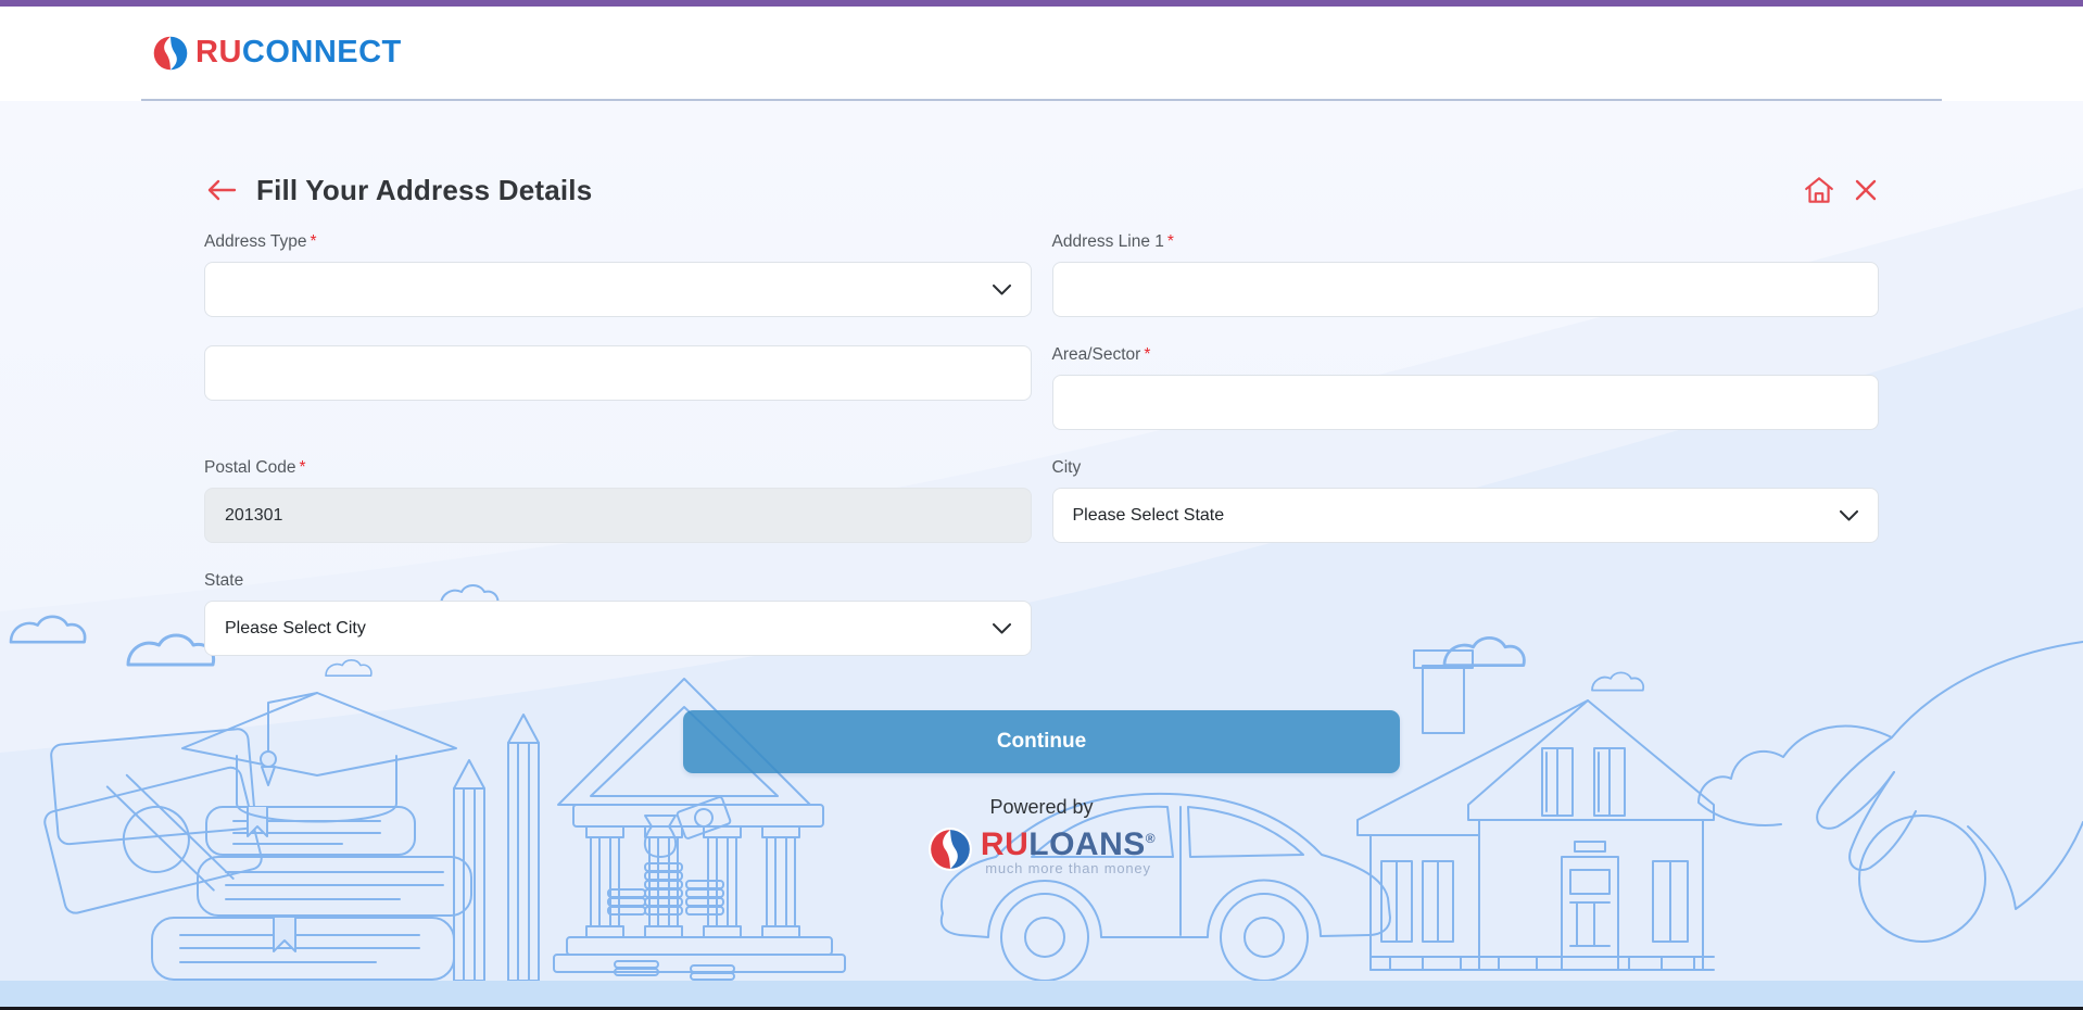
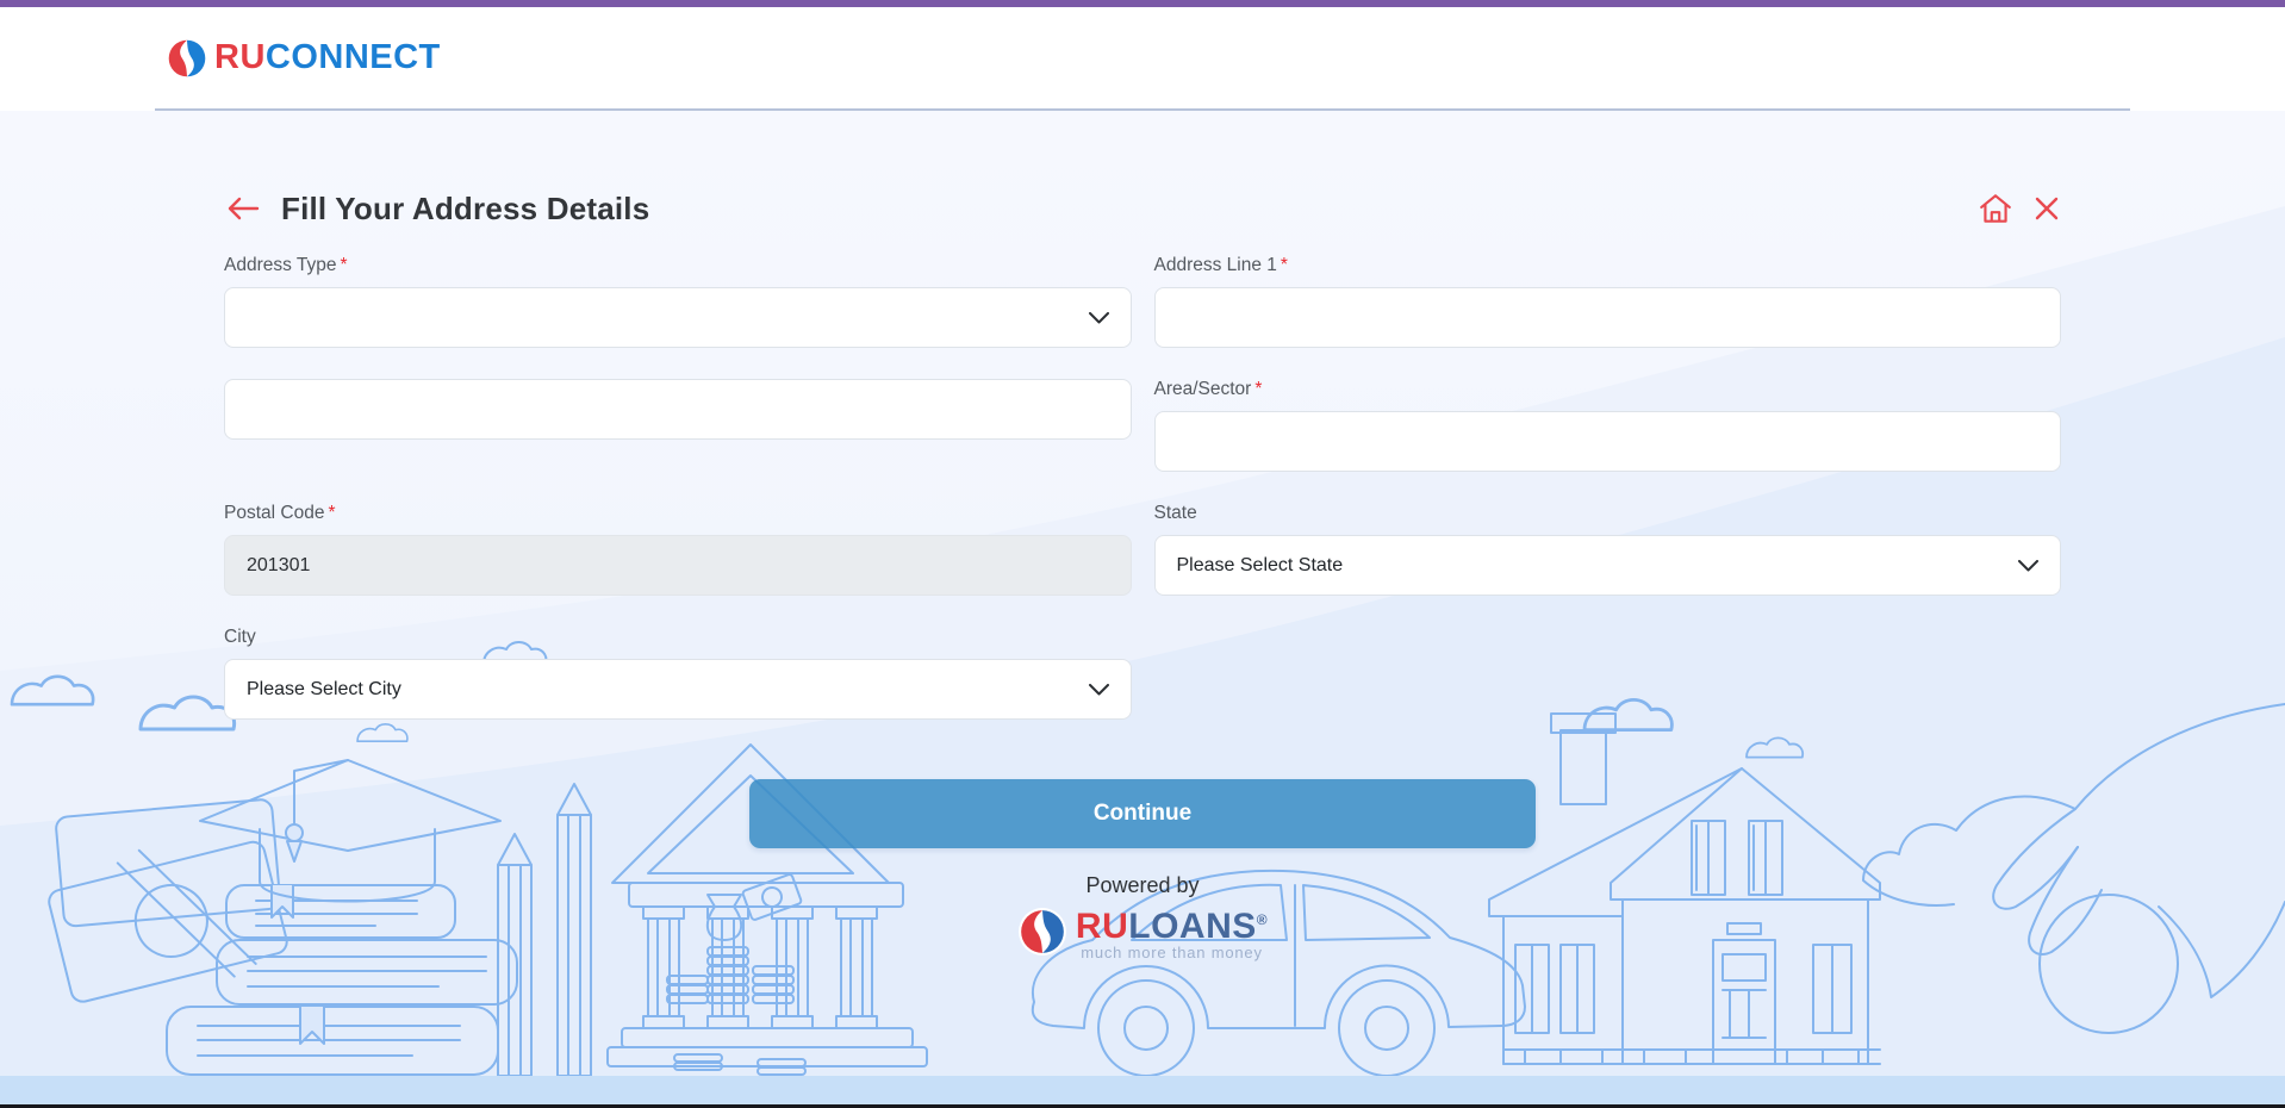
  RUCONNECT
  Fill Your Address Details
  Address Type *
  Address Line 1 *
  Area/Sector *
  Postal Code *
  201301
- City
+ State
  Please Select State
- State
+ City
  Please Select City
  Continue
  Powered by
  RULOANS®
  much more than money
